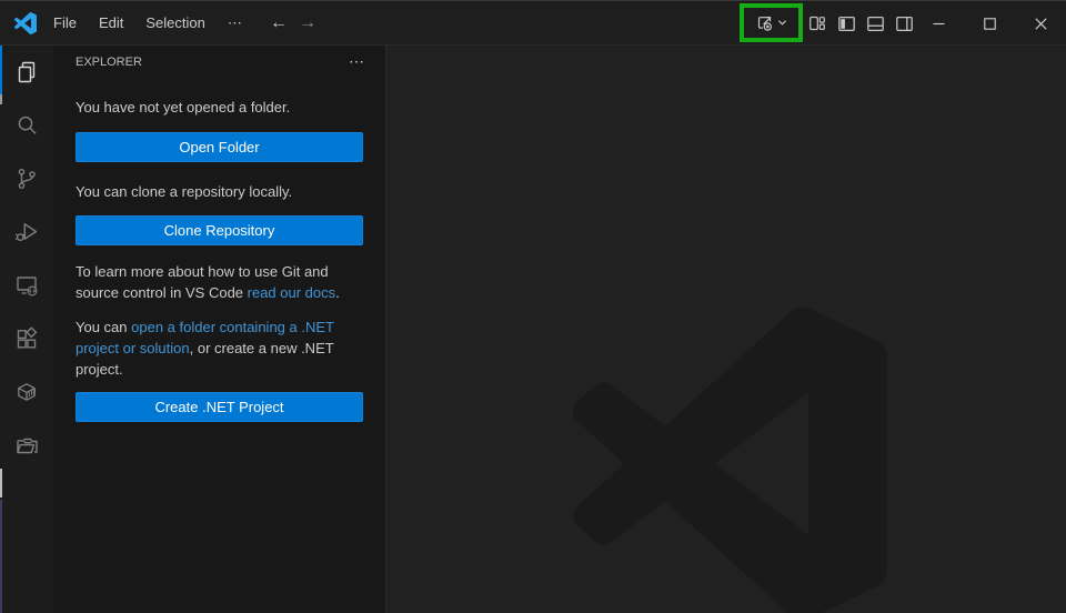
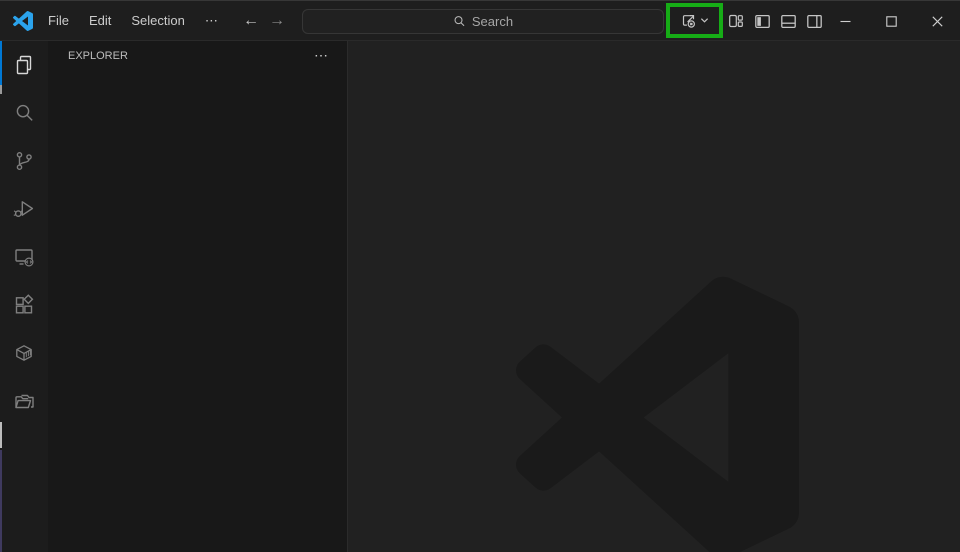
  File
  Edit
  Selection
  ⋯
  ←
  →
+ Search
  EXPLORER
  ⋯
- You have not yet opened a folder.
- Open Folder
- You can clone a repository locally.
- Clone Repository
- To learn more about how to use Git and source control in VS Code read our docs.
- You can open a folder containing a .NET project or solution, or create a new .NET project.
- Create .NET Project
